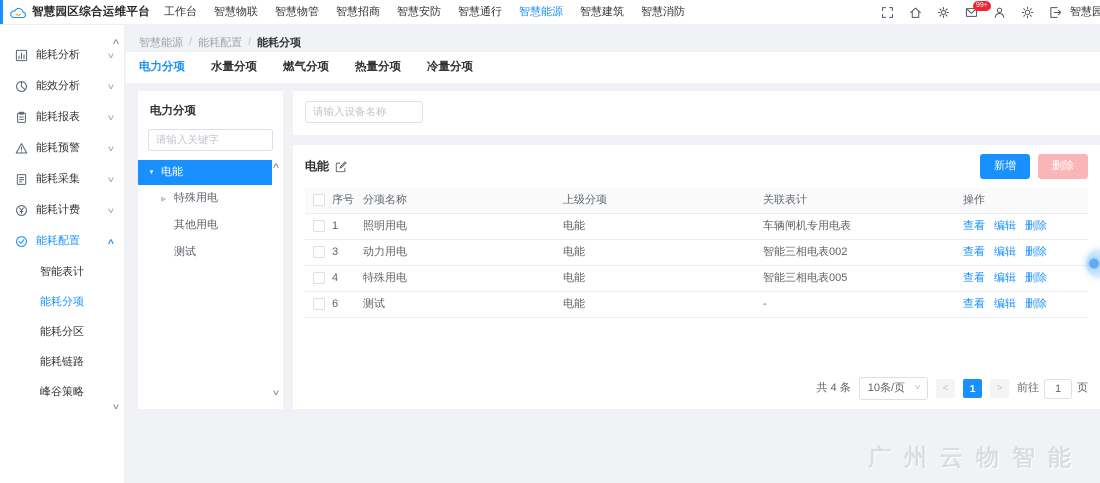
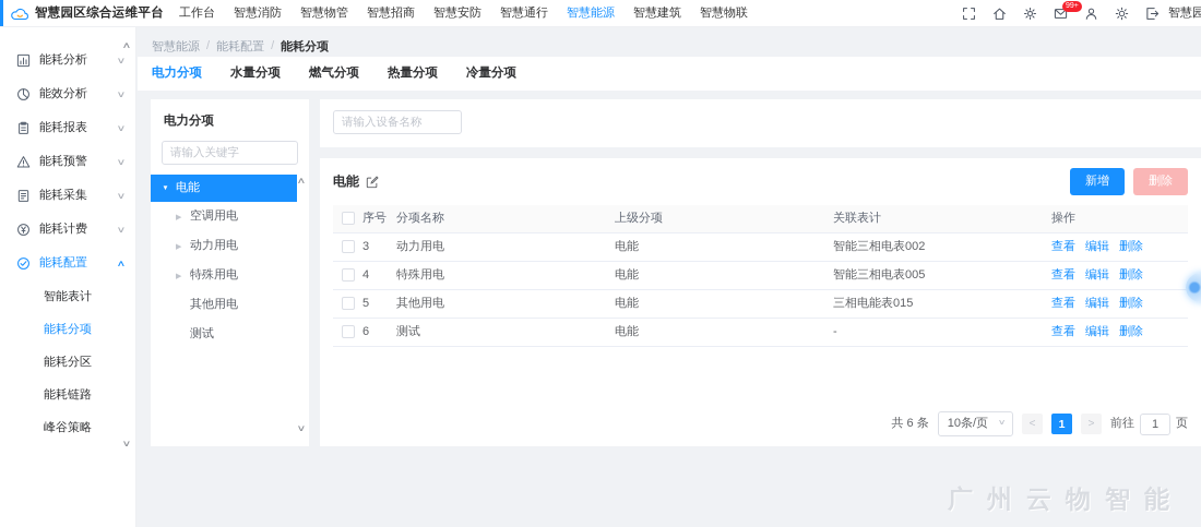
  智慧园区综合运维平台
  工作台
- 智慧物联
+ 智慧消防
  智慧物管
  智慧招商
  智慧安防
  智慧通行
  智慧能源
  智慧建筑
- 智慧消防
+ 智慧物联
  智慧园
  ∧
  能耗分析
  ∨
  能效分析
  ∨
  能耗报表
  ∨
  能耗预警
  ∨
  能耗采集
  ∨
  能耗计费
  ∨
  能耗配置
  ∧
  智能表计
  能耗分项
  能耗分区
  能耗链路
  峰谷策略
  ∨
  智慧能源
  /
  能耗配置
  /
  能耗分项
  电力分项
  水量分项
  燃气分项
  热量分项
  冷量分项
  电力分项
  请输入关键字
  ∧
  电能
+ 空调用电
+ 动力用电
  特殊用电
  其他用电
  测试
  ∨
  请输入设备名称
  电能
  新增
  删除
  	序号	分项名称	上级分项	关联表计	操作
- 	1	照明用电	电能	车辆闸机专用电表	查看 编辑 删除
  	3	动力用电	电能	智能三相电表002	查看 编辑 删除
  	4	特殊用电	电能	智能三相电表005	查看 编辑 删除
+ 	5	其他用电	电能	三相电能表015	查看 编辑 删除
  	6	测试	电能	-	查看 编辑 删除
- 共 4 条
+ 共 6 条
  10条/页
  <
  1
  >
  前往
  1
  页
  广州云物智能
